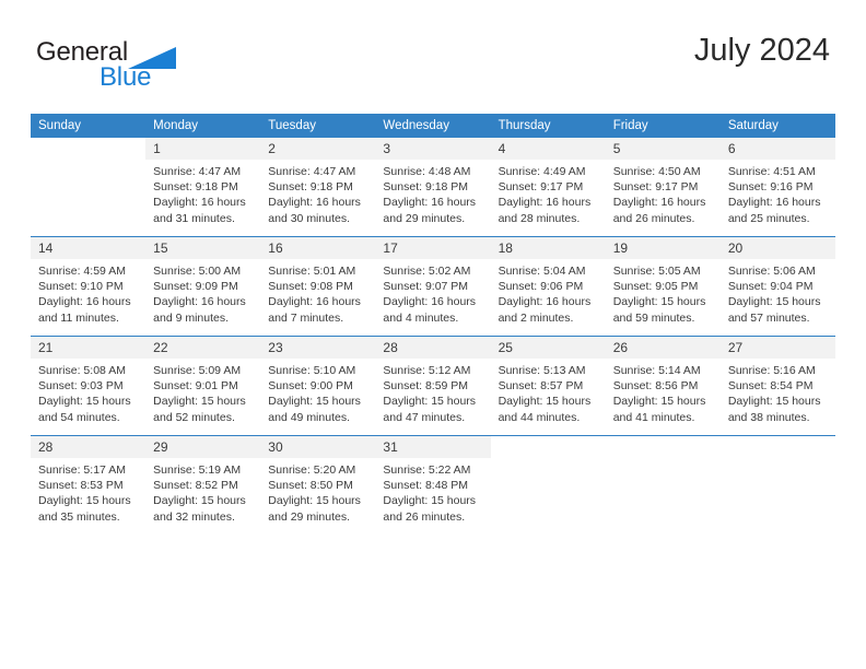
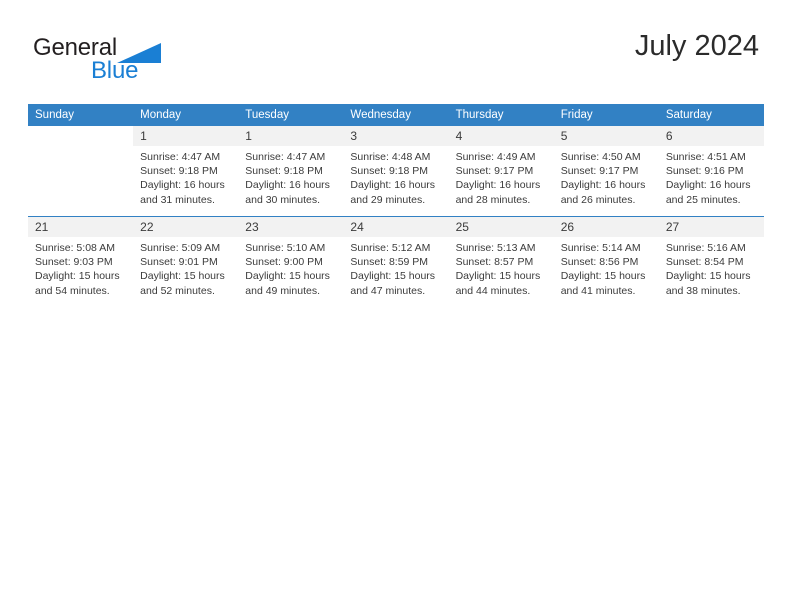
  General
  Blue
  July 2024
  Sunday	Monday	Tuesday	Wednesday	Thursday	Friday	Saturday
- 	1Sunrise: 4:47 AMSunset: 9:18 PMDaylight: 16 hoursand 31 minutes.	2Sunrise: 4:47 AMSunset: 9:18 PMDaylight: 16 hoursand 30 minutes.	3Sunrise: 4:48 AMSunset: 9:18 PMDaylight: 16 hoursand 29 minutes.	4Sunrise: 4:49 AMSunset: 9:17 PMDaylight: 16 hoursand 28 minutes.	5Sunrise: 4:50 AMSunset: 9:17 PMDaylight: 16 hoursand 26 minutes.	6Sunrise: 4:51 AMSunset: 9:16 PMDaylight: 16 hoursand 25 minutes.
+ 	1Sunrise: 4:47 AMSunset: 9:18 PMDaylight: 16 hoursand 31 minutes.	1Sunrise: 4:47 AMSunset: 9:18 PMDaylight: 16 hoursand 30 minutes.	3Sunrise: 4:48 AMSunset: 9:18 PMDaylight: 16 hoursand 29 minutes.	4Sunrise: 4:49 AMSunset: 9:17 PMDaylight: 16 hoursand 28 minutes.	5Sunrise: 4:50 AMSunset: 9:17 PMDaylight: 16 hoursand 26 minutes.	6Sunrise: 4:51 AMSunset: 9:16 PMDaylight: 16 hoursand 25 minutes.
- 14Sunrise: 4:59 AMSunset: 9:10 PMDaylight: 16 hoursand 11 minutes.	15Sunrise: 5:00 AMSunset: 9:09 PMDaylight: 16 hoursand 9 minutes.	16Sunrise: 5:01 AMSunset: 9:08 PMDaylight: 16 hoursand 7 minutes.	17Sunrise: 5:02 AMSunset: 9:07 PMDaylight: 16 hoursand 4 minutes.	18Sunrise: 5:04 AMSunset: 9:06 PMDaylight: 16 hoursand 2 minutes.	19Sunrise: 5:05 AMSunset: 9:05 PMDaylight: 15 hoursand 59 minutes.	20Sunrise: 5:06 AMSunset: 9:04 PMDaylight: 15 hoursand 57 minutes.
- 21Sunrise: 5:08 AMSunset: 9:03 PMDaylight: 15 hoursand 54 minutes.	22Sunrise: 5:09 AMSunset: 9:01 PMDaylight: 15 hoursand 52 minutes.	23Sunrise: 5:10 AMSunset: 9:00 PMDaylight: 15 hoursand 49 minutes.	28Sunrise: 5:12 AMSunset: 8:59 PMDaylight: 15 hoursand 47 minutes.	25Sunrise: 5:13 AMSunset: 8:57 PMDaylight: 15 hoursand 44 minutes.	26Sunrise: 5:14 AMSunset: 8:56 PMDaylight: 15 hoursand 41 minutes.	27Sunrise: 5:16 AMSunset: 8:54 PMDaylight: 15 hoursand 38 minutes.
+ 21Sunrise: 5:08 AMSunset: 9:03 PMDaylight: 15 hoursand 54 minutes.	22Sunrise: 5:09 AMSunset: 9:01 PMDaylight: 15 hoursand 52 minutes.	23Sunrise: 5:10 AMSunset: 9:00 PMDaylight: 15 hoursand 49 minutes.	24Sunrise: 5:12 AMSunset: 8:59 PMDaylight: 15 hoursand 47 minutes.	25Sunrise: 5:13 AMSunset: 8:57 PMDaylight: 15 hoursand 44 minutes.	26Sunrise: 5:14 AMSunset: 8:56 PMDaylight: 15 hoursand 41 minutes.	27Sunrise: 5:16 AMSunset: 8:54 PMDaylight: 15 hoursand 38 minutes.
- 28Sunrise: 5:17 AMSunset: 8:53 PMDaylight: 15 hoursand 35 minutes.	29Sunrise: 5:19 AMSunset: 8:52 PMDaylight: 15 hoursand 32 minutes.	30Sunrise: 5:20 AMSunset: 8:50 PMDaylight: 15 hoursand 29 minutes.	31Sunrise: 5:22 AMSunset: 8:48 PMDaylight: 15 hoursand 26 minutes.
